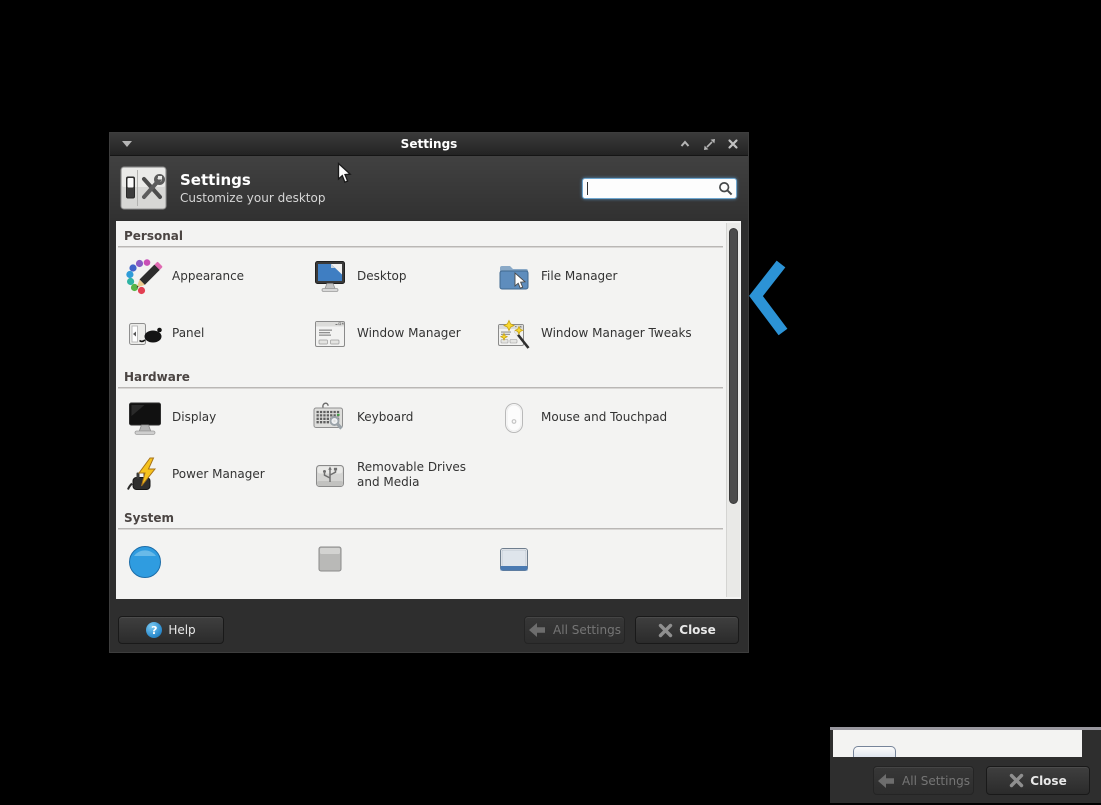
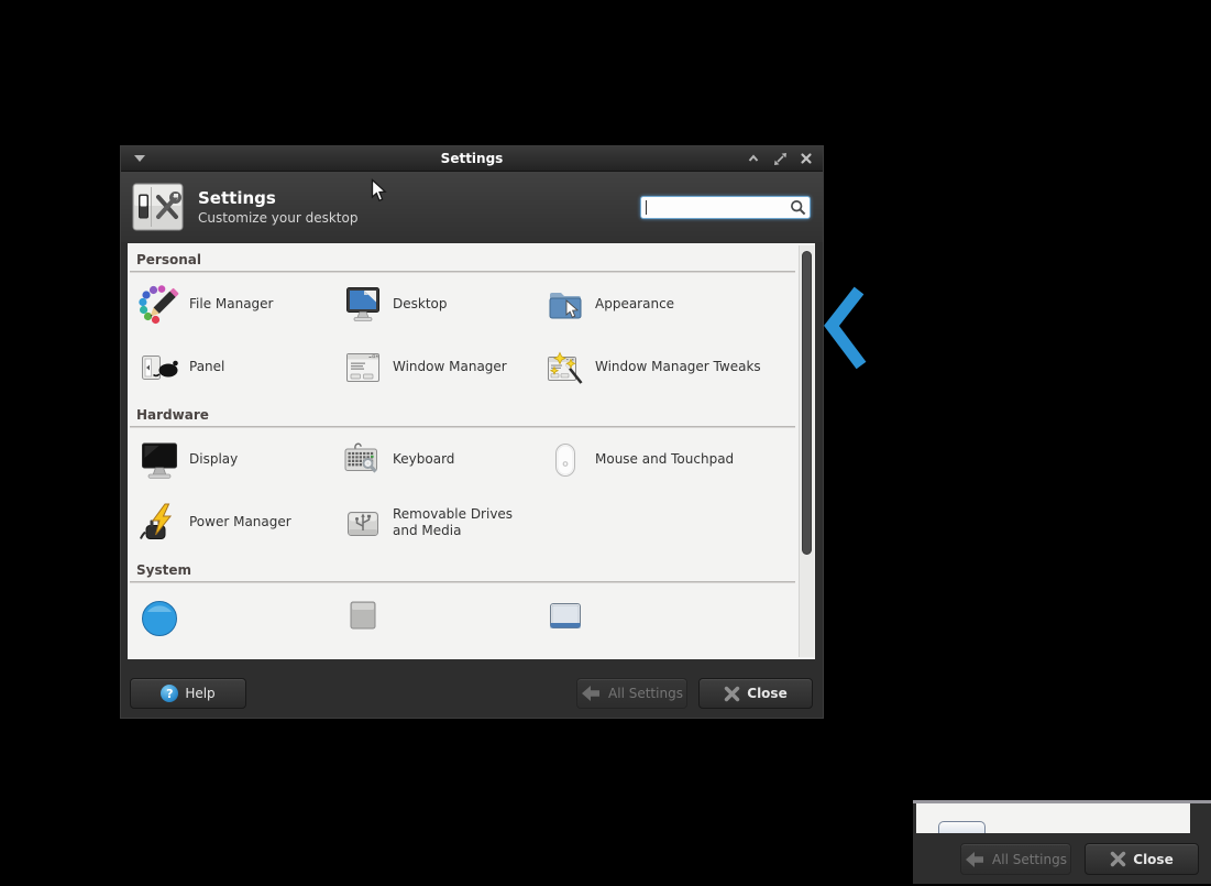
  Settings
  Settings
  Customize your desktop
  Personal
- Appearance
+ File Manager
  Desktop
- File Manager
+ Appearance
  Panel
  Window Manager
  Window Manager Tweaks
  Hardware
  Display
  Keyboard
  Mouse and Touchpad
  Power Manager
  Removable Drives and Media
  System
  ?
  Help
  All Settings
  Close
  All Settings
  Close
